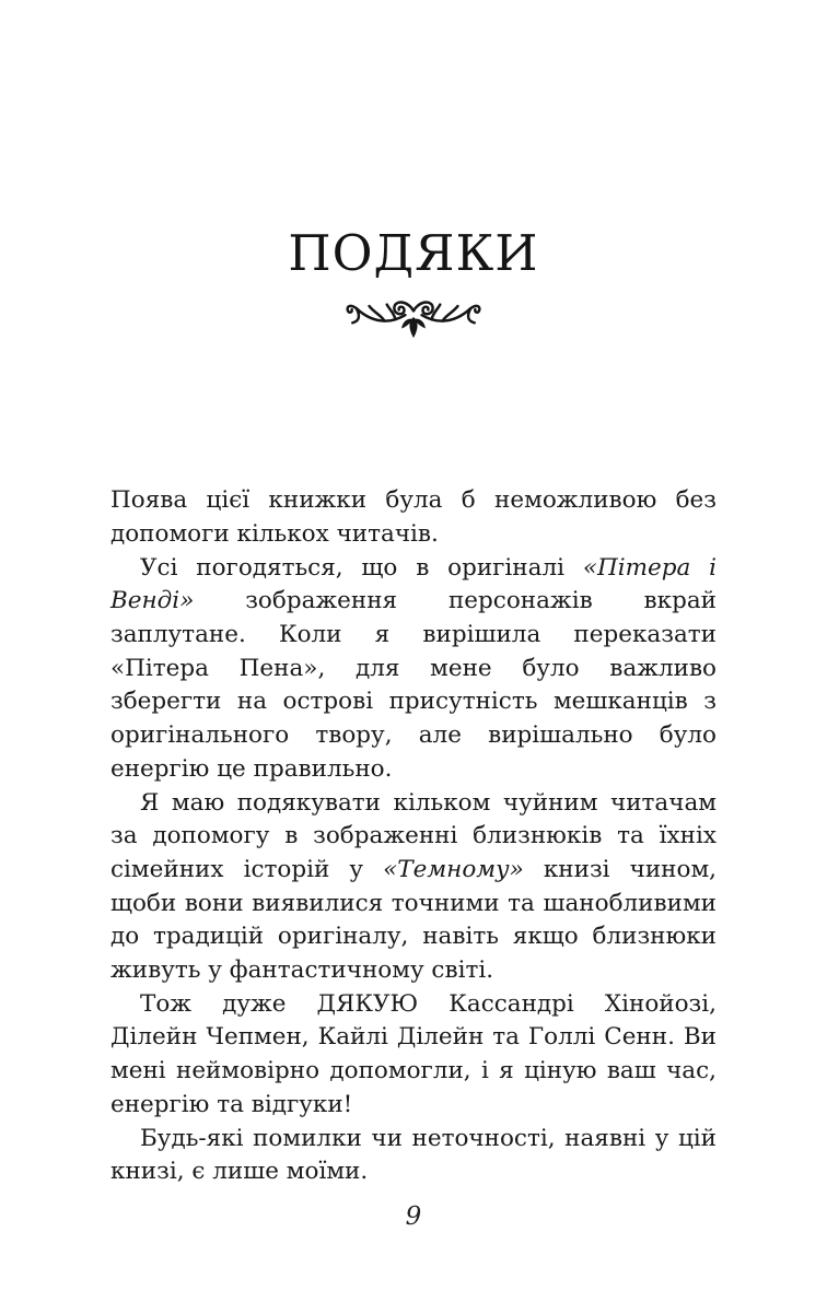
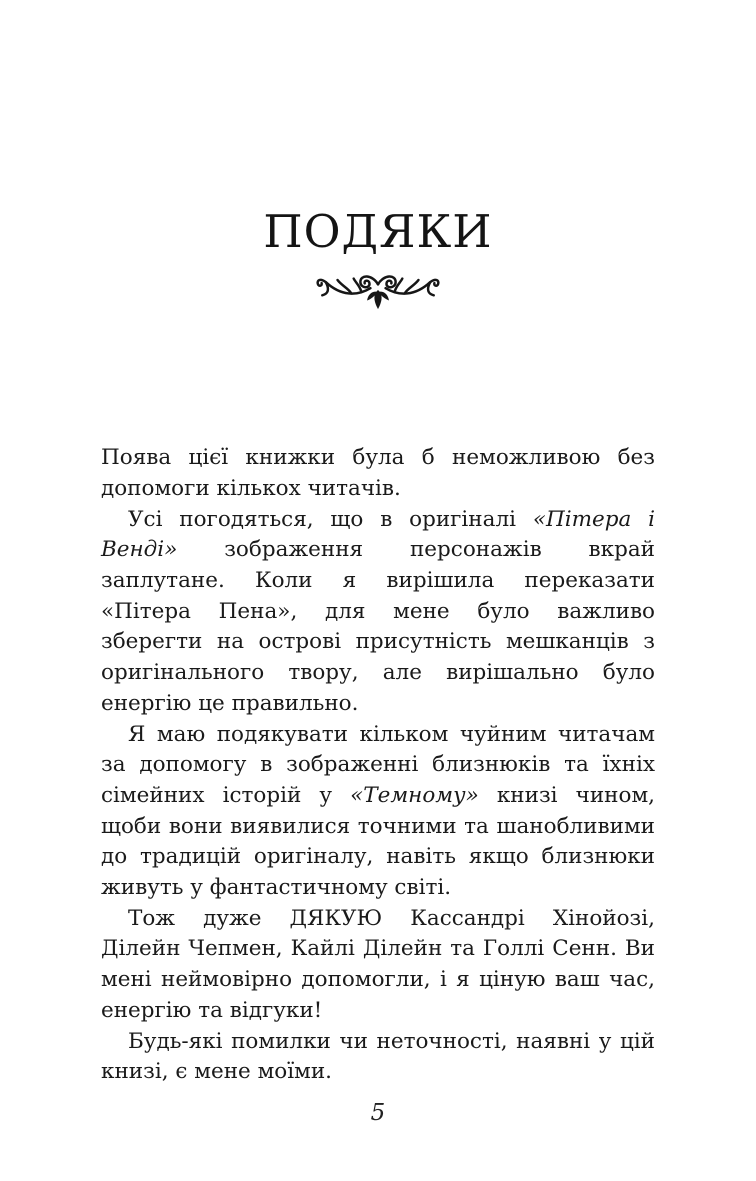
  ПОДЯКИ
  Поява цієї книжки була б неможливою без допомоги кількох читачів.
  Усі погодяться, що в оригіналі «Пітера і Венді» зображення персонажів вкрай заплутане. Коли я ви­рішила переказати «Пітера Пена», для мене було важливо зберегти на острові присутність мешканців з оригінального твору, але вирішально було енергію це правильно.
  Я маю подякувати кільком чуйним читачам за допомогу в зображенні близнюків та їхніх сімейних історій у «Темному» книзі чином, щоби вони вияви­лися точними та шанобливими до традицій оригіна­лу, навіть якщо близнюки живуть у фантастичному світі.
  Тож дуже ДЯКУЮ Кассандрі Хінойозі, Ділейн Чепмен, Кайлі Ділейн та Голлі Сенн. Ви мені неймовірно допомогли, і я ціную ваш час, енергію та відгуки!
- Будь-які помилки чи неточності, наявні у цій книзі, є лише моїми.
+ Будь-які помилки чи неточності, наявні у цій книзі, є мене моїми.
- 9
+ 5
